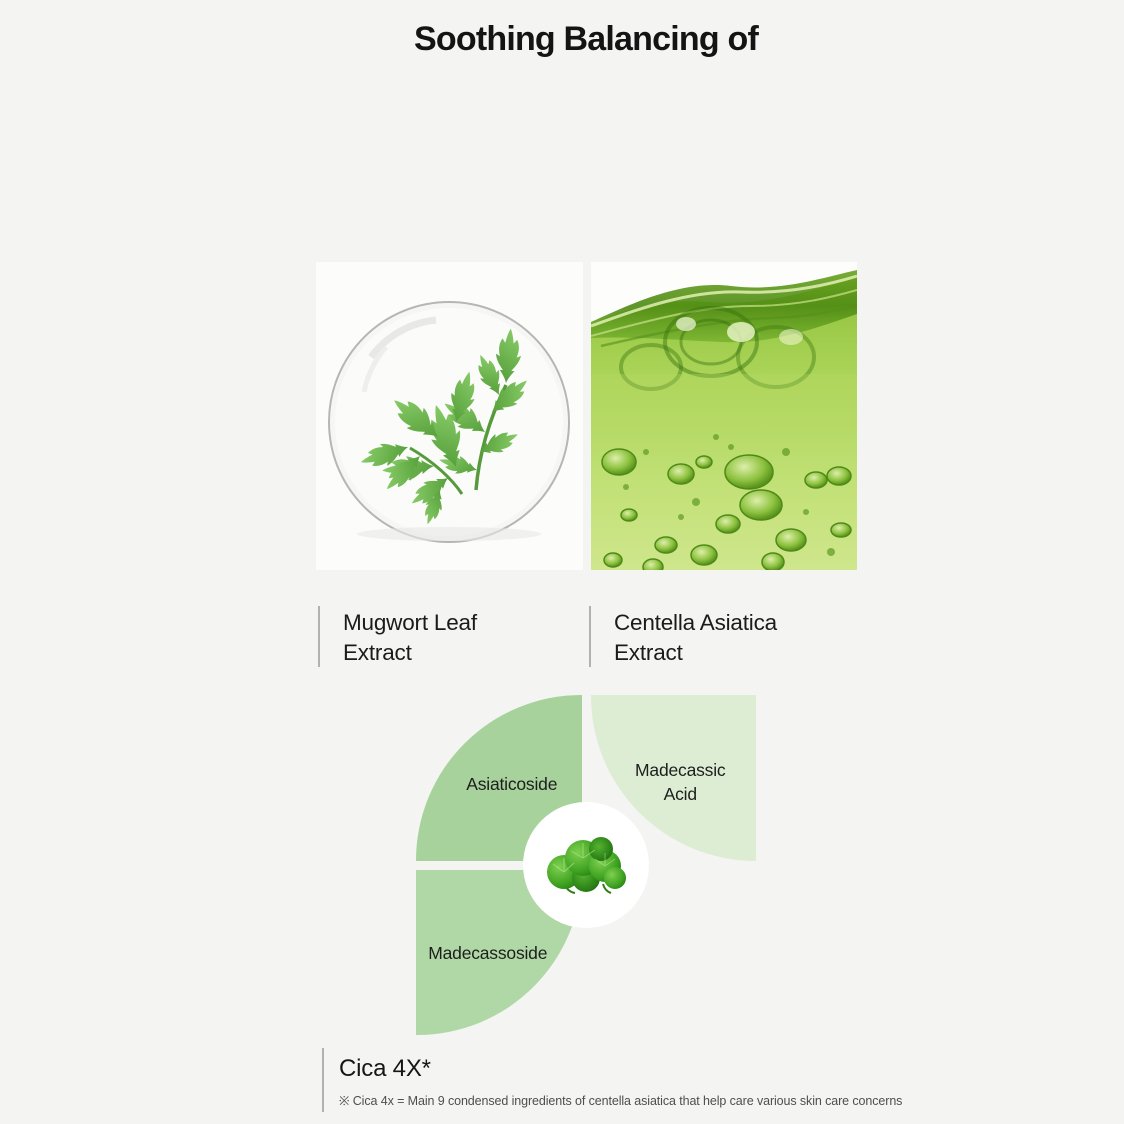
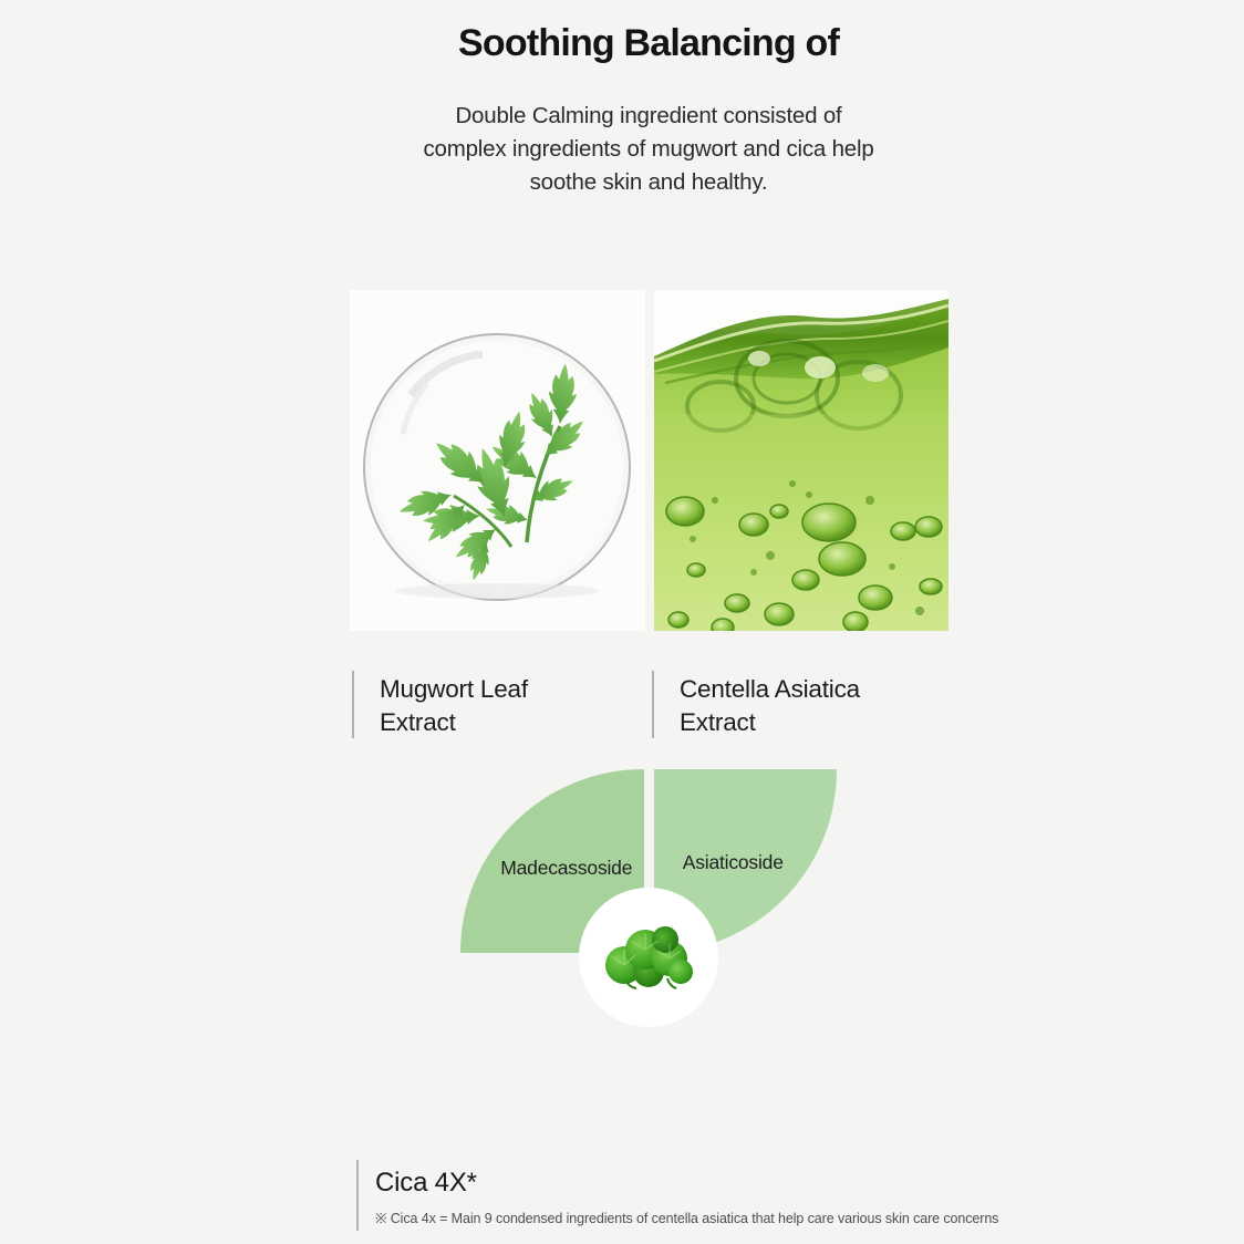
  Soothing Balancing of
+ Double Calming ingredient consisted of
+ complex ingredients of mugwort and cica help
+ soothe skin and healthy.
  Mugwort Leaf
  Extract
  Centella Asiatica
  Extract
- Asiaticoside
+ Madecassoside
- Madecassic
- Acid
- Madecassoside
+ Asiaticoside
  Cica 4X*
  ※ Cica 4x = Main 9 condensed ingredients of centella asiatica that help care various skin care concerns
